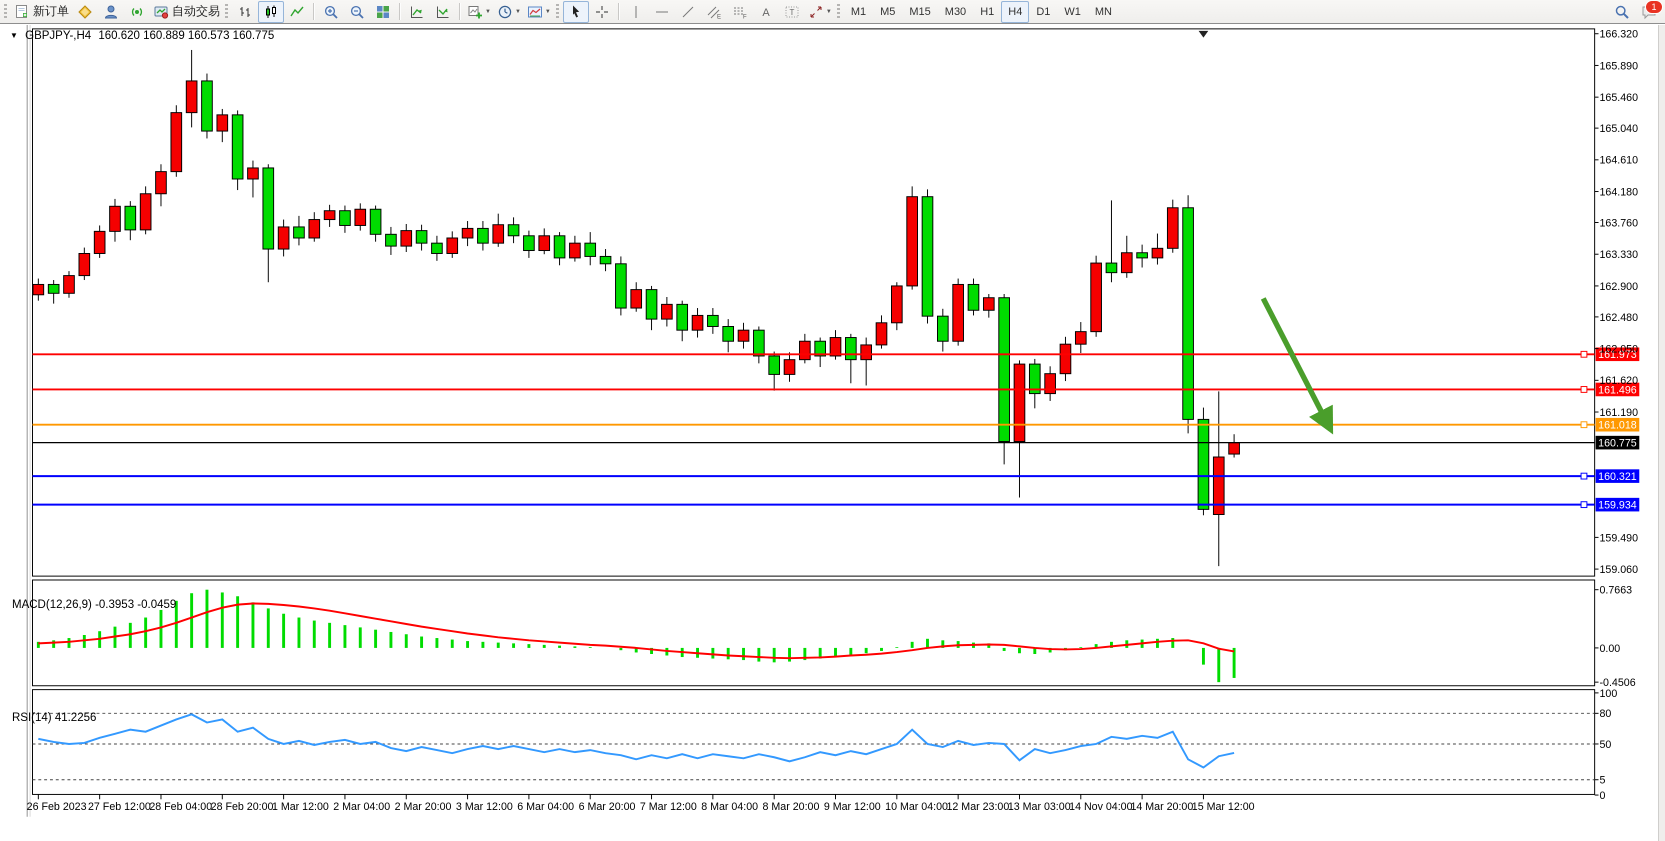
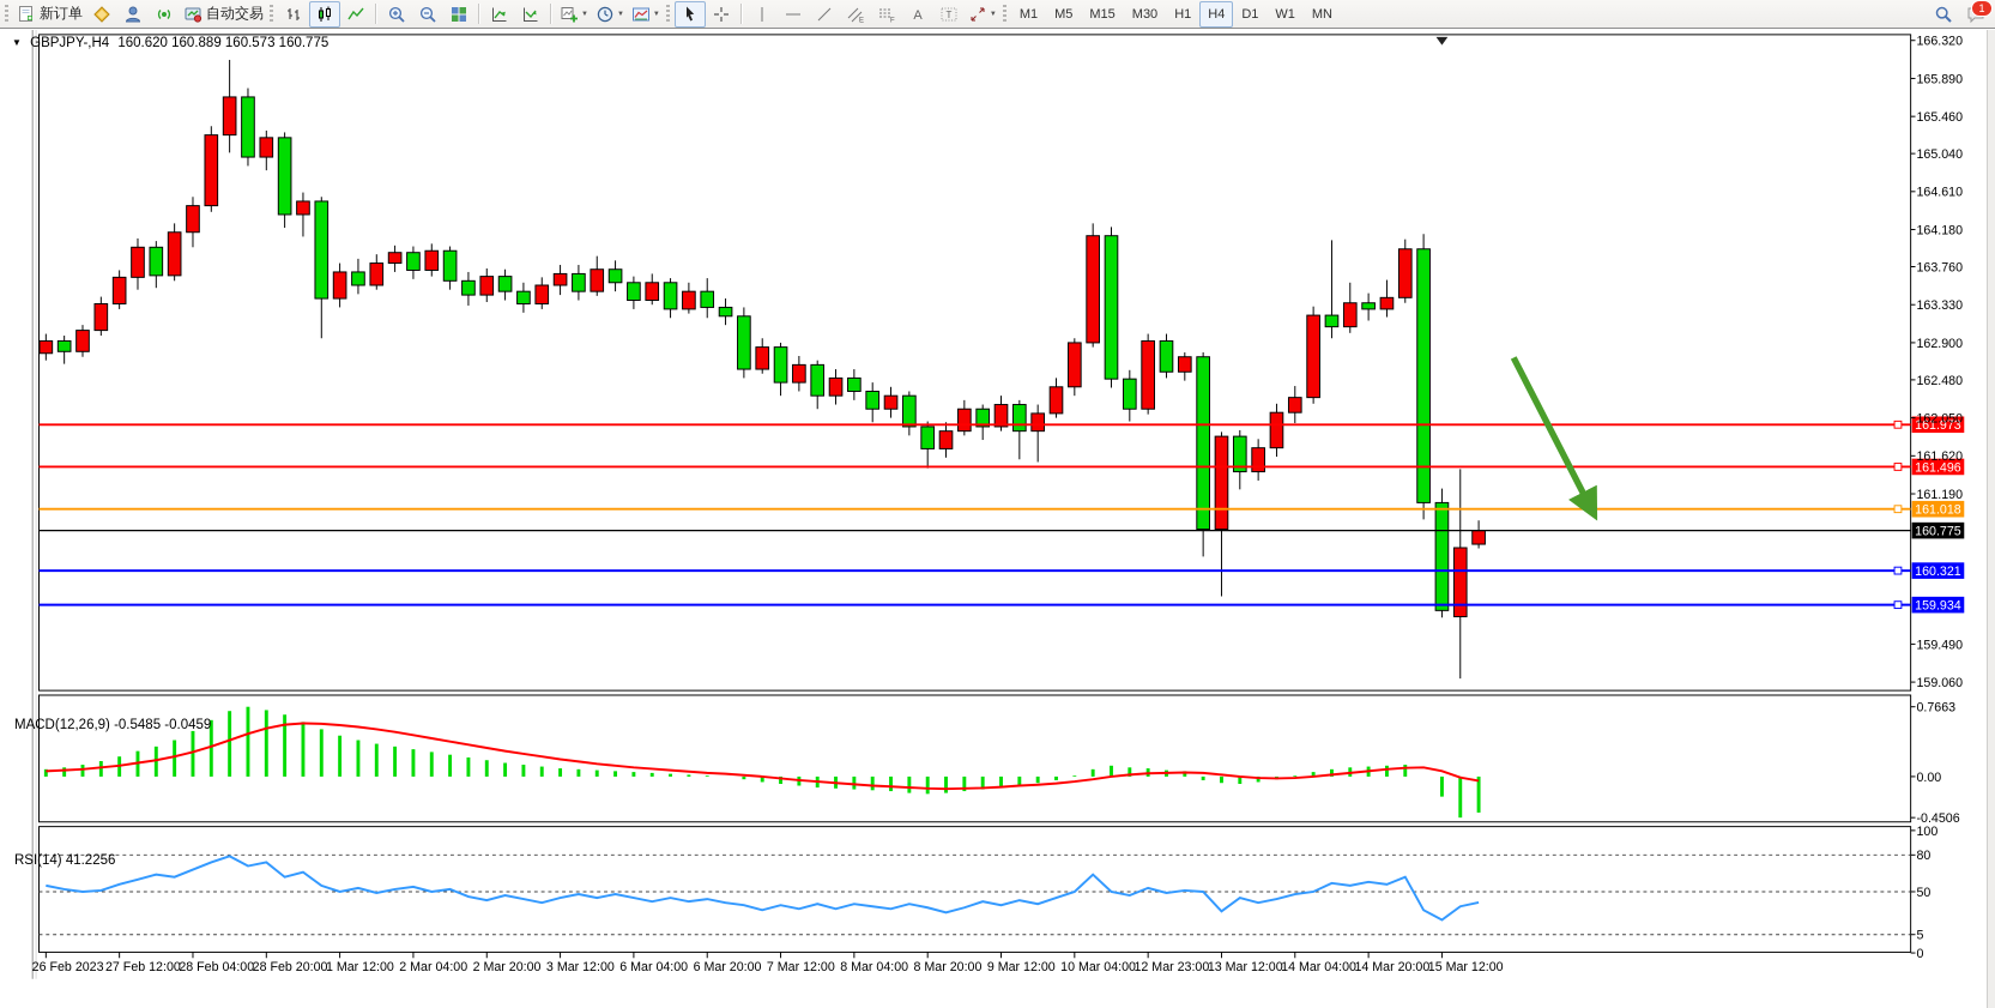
  新订单
  自动交易
  A
  T
  M1
  M5
  M15
  M30
  H1
  H4
  D1
  W1
  MN
  1
  161.973
  161.496
  161.018
  160.775
  160.321
  159.934
  166.320
  165.890
  165.460
  165.040
  164.610
  164.180
  163.760
  163.330
  162.900
  162.480
  162.050
  161.620
  161.190
  159.490
  159.060
  0.7663
  0.00
  -0.4506
  100
  80
  50
  5
  0
  26 Feb 2023
  27 Feb 12:00
  28 Feb 04:00
  28 Feb 20:00
  1 Mar 12:00
  2 Mar 04:00
  2 Mar 20:00
  3 Mar 12:00
  6 Mar 04:00
  6 Mar 20:00
  7 Mar 12:00
  8 Mar 04:00
  8 Mar 20:00
  9 Mar 12:00
  10 Mar 04:00
  12 Mar 23:00
- 13 Mar 03:00
+ 13 Mar 12:00
- 14 Nov 04:00
+ 14 Mar 04:00
  14 Mar 20:00
  15 Mar 12:00
  ▼ GBPJPY-,H4 160.620 160.889 160.573 160.775
- MACD(12,26,9) -0.3953 -0.0459
+ MACD(12,26,9) -0.5485 -0.0459
  RSI(14) 41.2256
